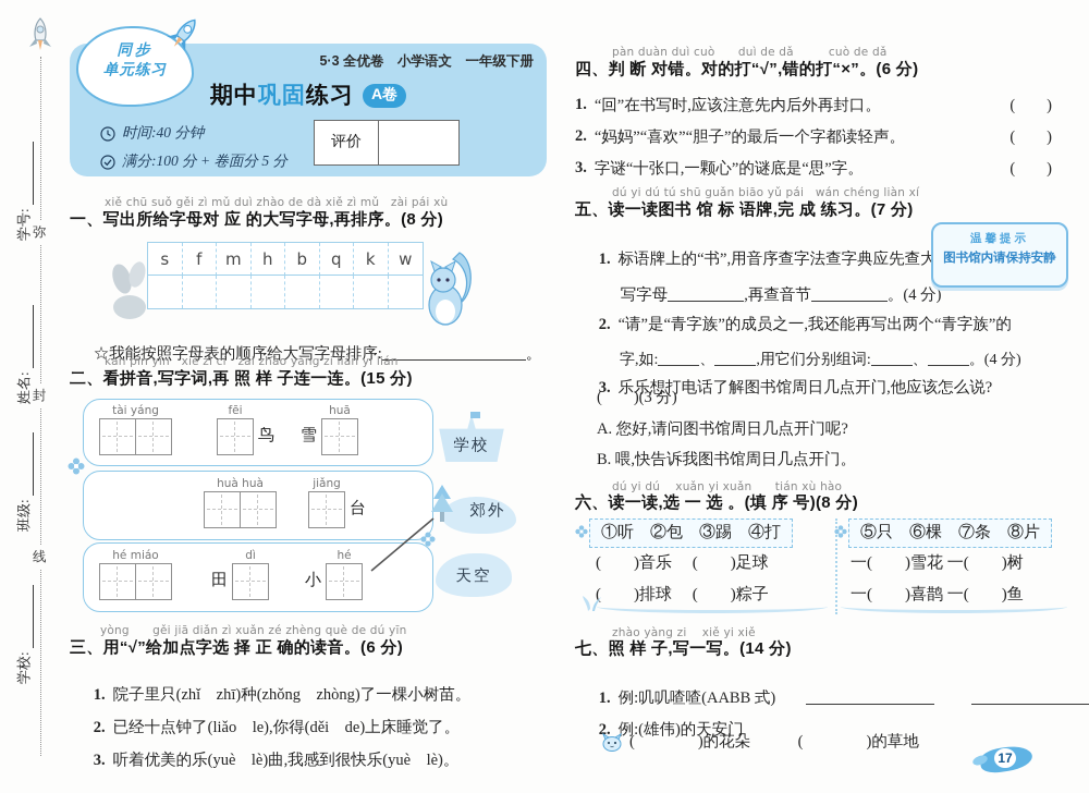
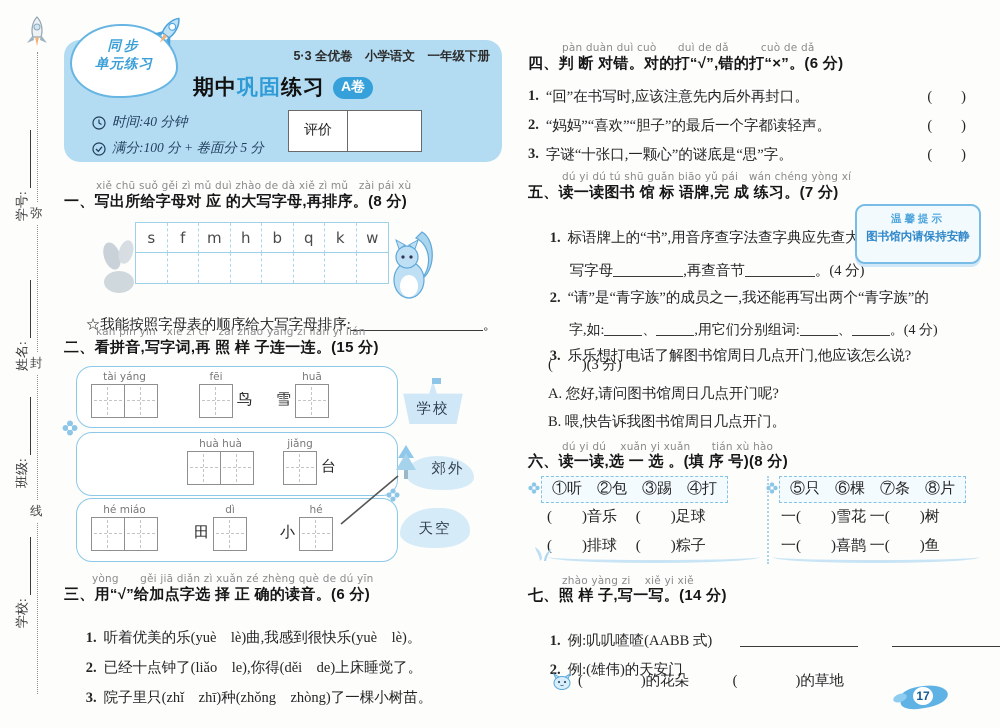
  弥
  封
  线
  5·3 全优卷 小学语文 一年级下册
  同步
  单元练习
  期中巩固练习 A卷
  时间:40 分钟
  满分:100 分 + 卷面分 5 分
  评价
  xiě chū suǒ gěi zì mǔ duì zhào de dà xiě zì mǔ zài pái xù
  一、写出所给字母对 应 的大写字母,再排序。(8 分)
  s
  f
  m
  h
  b
  q
  k
  w
  ☆我能按照字母表的顺序给大写字母排序: 。
  kàn pīn yīn xiě zì cí zài zhào yàng zi lián yi lián
  二、看拼音,写字词,再 照 样 子连一连。(15 分)
  tài yáng
  fēi
  鸟
  huā
  雪
  huà huà
  jiǎng
  台
  hé miáo
  dì
  田
  hé
  小
  学校
  郊外
  天空
  yòng gěi jiā diǎn zì xuǎn zé zhèng què de dú yīn
  三、用“√”给加点字选 择 正 确的读音。(6 分)
- 1. 院子里只(zhǐ zhī)种(zhǒng zhòng)了一棵小树苗。
+ 1. 听着优美的乐(yuè lè)曲,我感到很快乐(yuè lè)。
  2. 已经十点钟了(liǎo le),你得(děi de)上床睡觉了。
- 3. 听着优美的乐(yuè lè)曲,我感到很快乐(yuè lè)。
+ 3. 院子里只(zhǐ zhī)种(zhǒng zhòng)了一棵小树苗。
  pàn duàn duì cuò duì de dǎ cuò de dǎ
  四、判 断 对错。对的打“√”,错的打“×”。(6 分)
  1.
  “回”在书写时,应该注意先内后外再封口。
  ( )
  2.
  “妈妈”“喜欢”“胆子”的最后一个字都读轻声。
  ( )
  3.
  字谜“十张口,一颗心”的谜底是“思”字。
  ( )
- dú yi dú tú shū guǎn biāo yǔ pái wán chéng liàn xí
+ dú yi dú tú shū guǎn biāo yǔ pái wán chéng yòng xí
  五、读一读图书 馆 标 语牌,完 成 练习。(7 分)
  1. 标语牌上的“书”,用音序查字法查字典应先查大
  写字母 ,再查音节 。(4 分)
  温馨提示
  图书馆内请保持安静
  2. “请”是“青字族”的成员之一,我还能再写出两个“青字族”的
  字,如: 、 ,用它们分别组词: 、 。(4 分)
  3. 乐乐想打电话了解图书馆周日几点开门,他应该怎么说?
  ( )(3 分)
  A. 您好,请问图书馆周日几点开门呢?
  B. 喂,快告诉我图书馆周日几点开门。
  dú yi dú xuǎn yi xuǎn tián xù hào
  六、读一读,选 一 选 。(填 序 号)(8 分)
  ①听 ②包 ③踢 ④打
  ( )音乐 ( )足球
  ( )排球 ( )粽子
  ⑤只 ⑥棵 ⑦条 ⑧片
  一( )雪花 一( )树
  一( )喜鹊 一( )鱼
  zhào yàng zi xiě yi xiě
  七、照 样 子,写一写。(14 分)
  1. 例:叽叽喳喳(AABB 式)
  2. 例:(雄伟)的天安门
  ( )的花朵
  ( )的草地
  17
